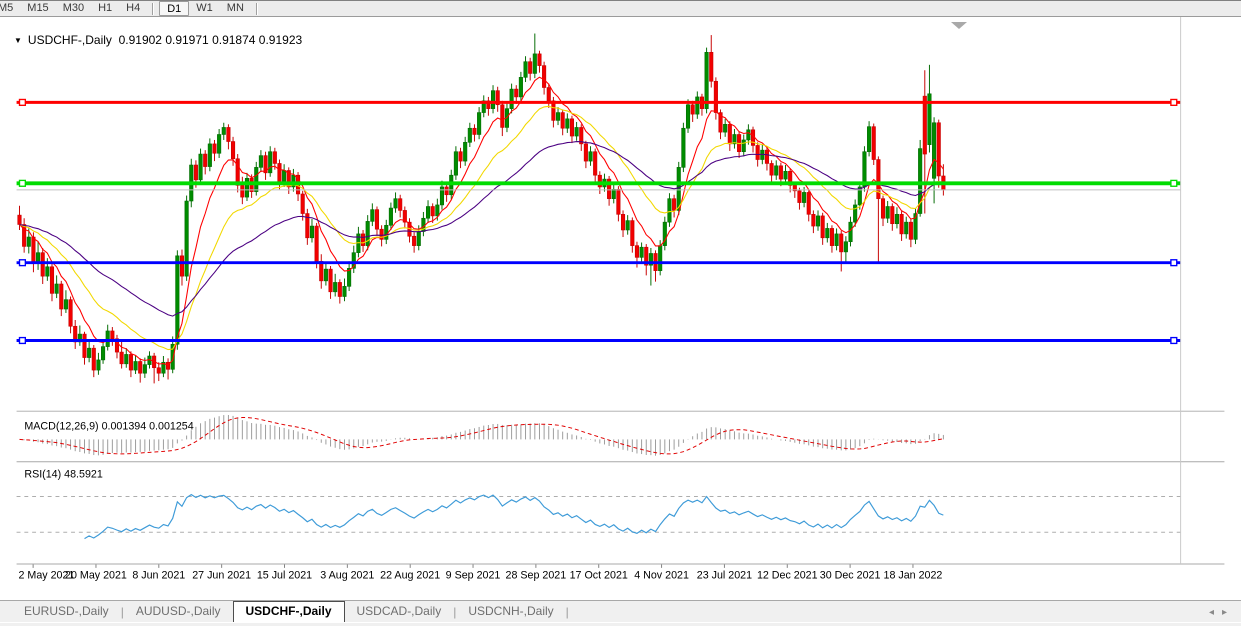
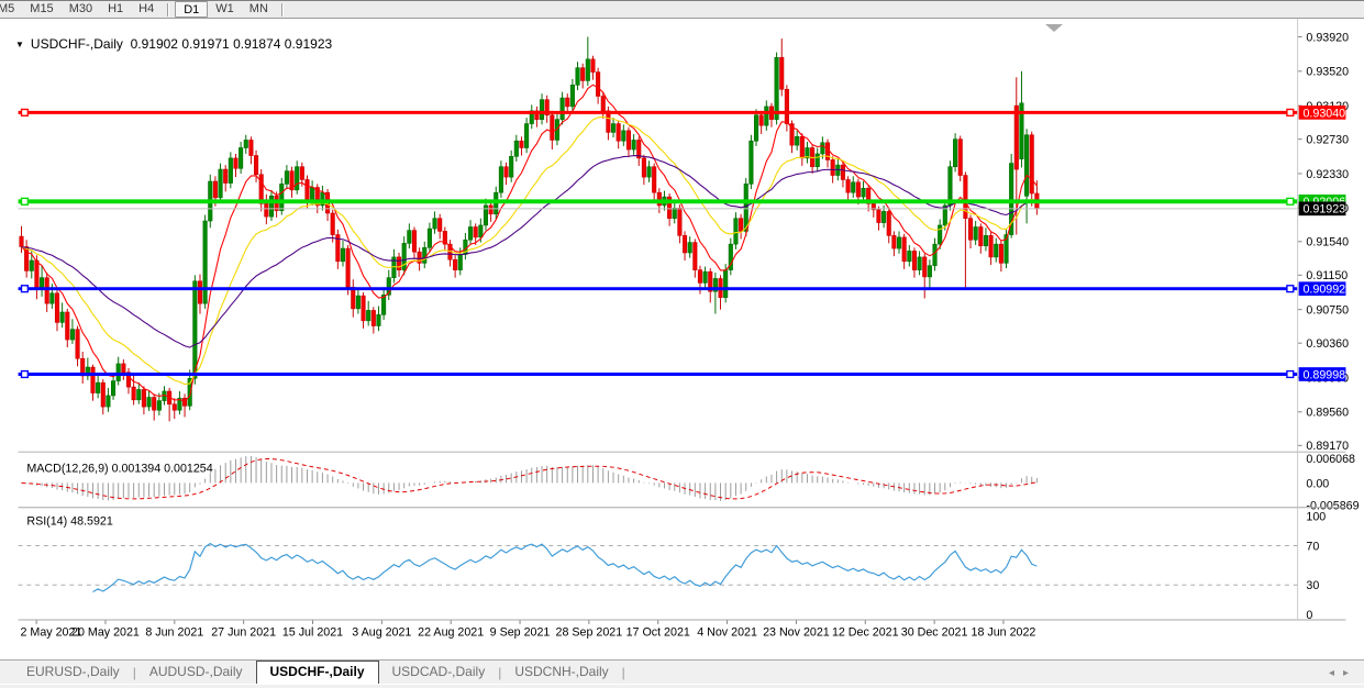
  M5
  M15
  M30
  H1
  H4
  D1
  W1
  MN
  ▼ USDCHF-,Daily 0.91902 0.91971 0.91874 0.91923
  MACD(12,26,9) 0.001394 0.001254
  RSI(14) 48.5921
+ 0.93920
+ 0.93520
+ 0.92730
+ 0.92330
+ 0.91540
+ 0.91150
+ 0.90750
+ 0.90360
+ 0.89560
+ 0.89170
+ 0.006068
+ 0.00
+ -0.005869
+ 100
+ 70
+ 30
+ 0
+ 0.93040
+ 0.90992
+ 0.89998
+ 0.91923
  2 May 2021
  20 May 2021
  8 Jun 2021
  27 Jun 2021
  15 Jul 2021
  3 Aug 2021
  22 Aug 2021
  9 Sep 2021
  28 Sep 2021
  17 Oct 2021
  4 Nov 2021
- 23 Jul 2021
+ 23 Nov 2021
  12 Dec 2021
  30 Dec 2021
- 18 Jan 2022
+ 18 Jun 2022
  EURUSD-,Daily
  |
  AUDUSD-,Daily
  USDCHF-,Daily
  USDCAD-,Daily
  |
  USDCNH-,Daily
  |
  ◂▸
